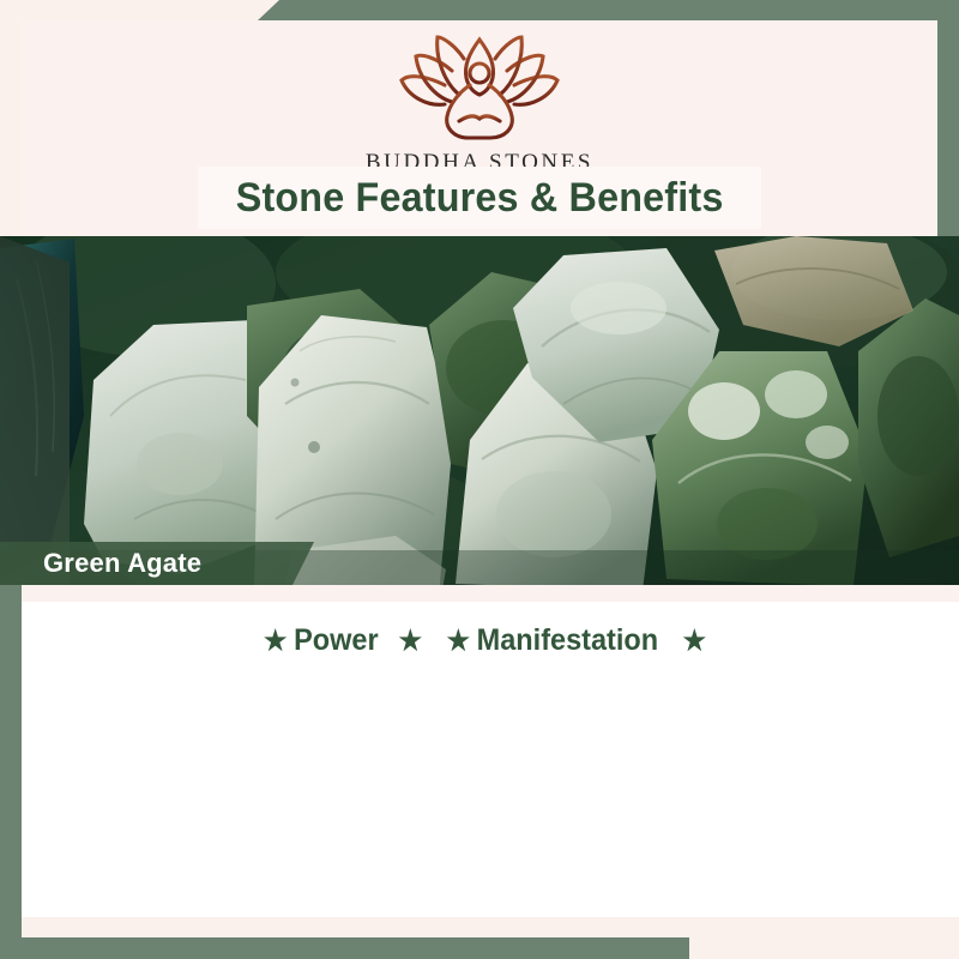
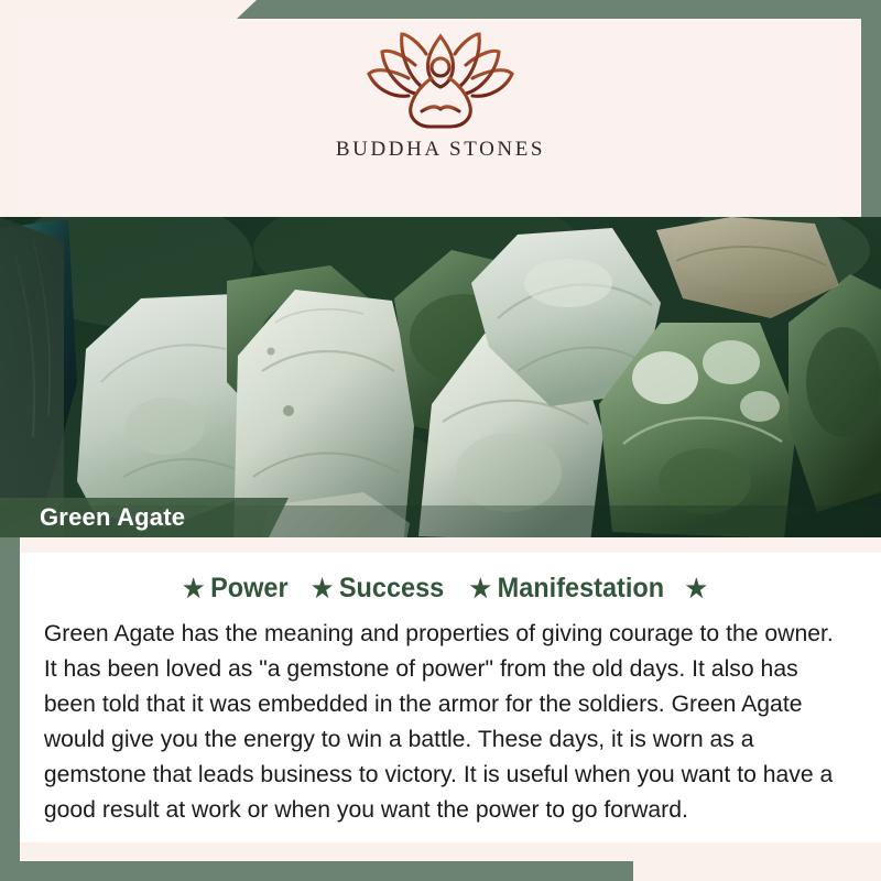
  BUDDHA STONES
- Stone Features & Benefits
  Green Agate
  ★
  Power
  ★
+ Success
  ★
  Manifestation
  ★
+ Green Agate has the meaning and properties of giving courage to the owner. It has been loved as "a gemstone of power" from the old days. It also has been told that it was embedded in the armor for the soldiers. Green Agate would give you the energy to win a battle. These days, it is worn as a gemstone that leads business to victory. It is useful when you want to have a good result at work or when you want the power to go forward.
